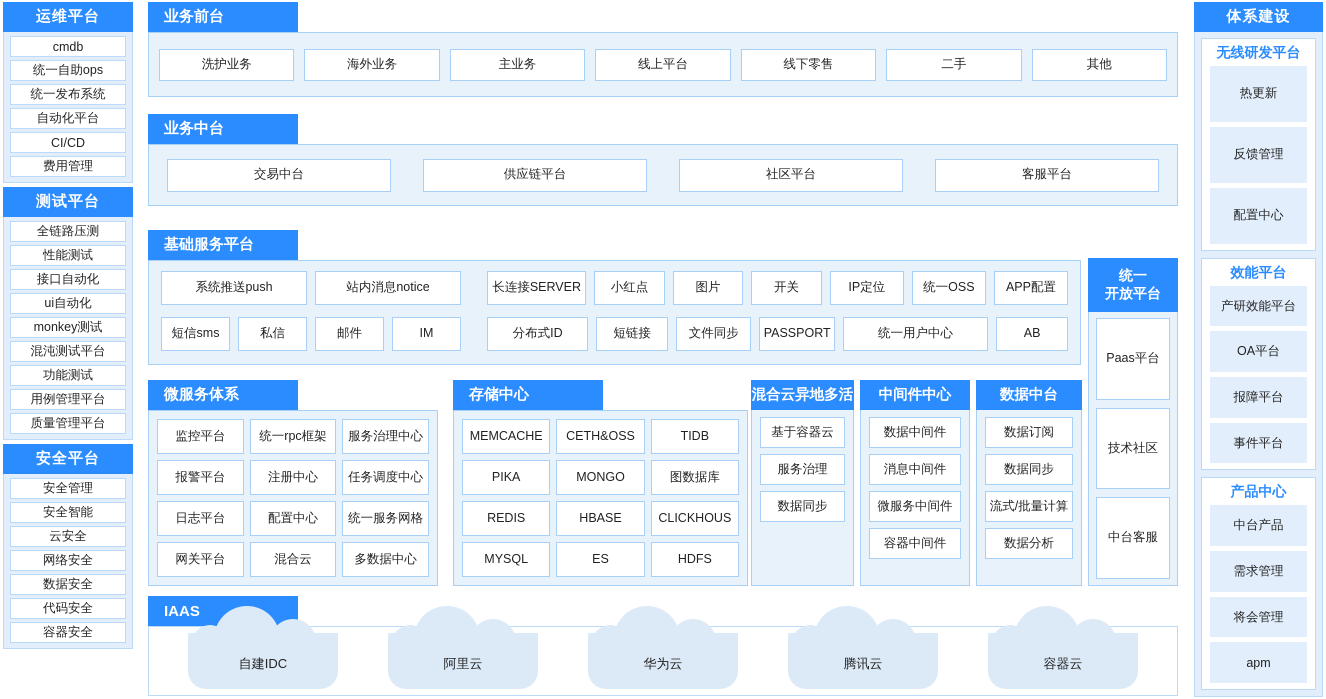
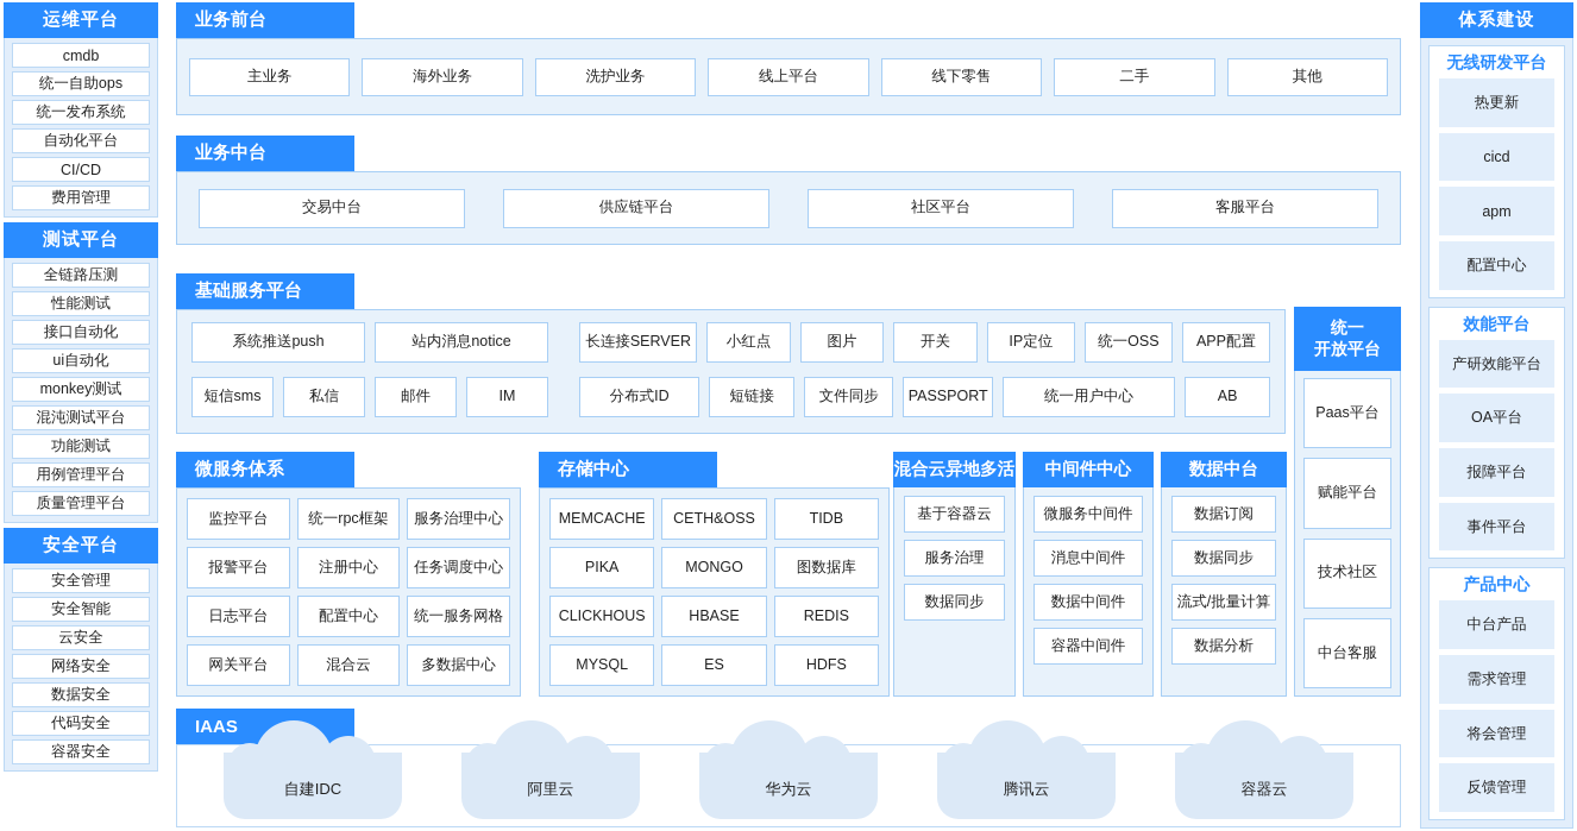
  运维平台
  cmdb
  统一自助ops
  统一发布系统
  自动化平台
  CI/CD
  费用管理
  测试平台
  全链路压测
  性能测试
  接口自动化
  ui自动化
  monkey测试
  混沌测试平台
  功能测试
  用例管理平台
  质量管理平台
  安全平台
  安全管理
  安全智能
  云安全
  网络安全
  数据安全
  代码安全
  容器安全
  业务前台
- 洗护业务
+ 主业务
  海外业务
- 主业务
+ 洗护业务
  线上平台
  线下零售
  二手
  其他
  业务中台
  交易中台
  供应链平台
  社区平台
  客服平台
  基础服务平台
  系统推送push
  站内消息notice
  短信sms
  私信
  邮件
  IM
  长连接SERVER
  小红点
  图片
  开关
  IP定位
  统一OSS
  APP配置
  分布式ID
  短链接
  文件同步
  PASSPORT
  统一用户中心
  AB
  统一
  开放平台
  Paas平台
+ 赋能平台
  技术社区
  中台客服
  微服务体系
  监控平台
  统一rpc框架
  服务治理中心
  报警平台
  注册中心
  任务调度中心
  日志平台
  配置中心
  统一服务网格
  网关平台
  混合云
  多数据中心
  存储中心
  MEMCACHE
  CETH&OSS
  TIDB
  PIKA
  MONGO
  图数据库
- REDIS
+ CLICKHOUS
  HBASE
- CLICKHOUS
+ REDIS
  MYSQL
  ES
  HDFS
  混合云异地多活
  基于容器云
  服务治理
  数据同步
  中间件中心
- 数据中间件
+ 微服务中间件
  消息中间件
- 微服务中间件
+ 数据中间件
  容器中间件
  数据中台
  数据订阅
  数据同步
  流式/批量计算
  数据分析
  IAAS
  自建IDC
  阿里云
  华为云
  腾讯云
  容器云
  体系建设
  无线研发平台
  热更新
+ cicd
- 反馈管理
+ apm
  配置中心
  效能平台
  产研效能平台
  OA平台
  报障平台
  事件平台
  产品中心
  中台产品
  需求管理
  将会管理
- apm
+ 反馈管理
